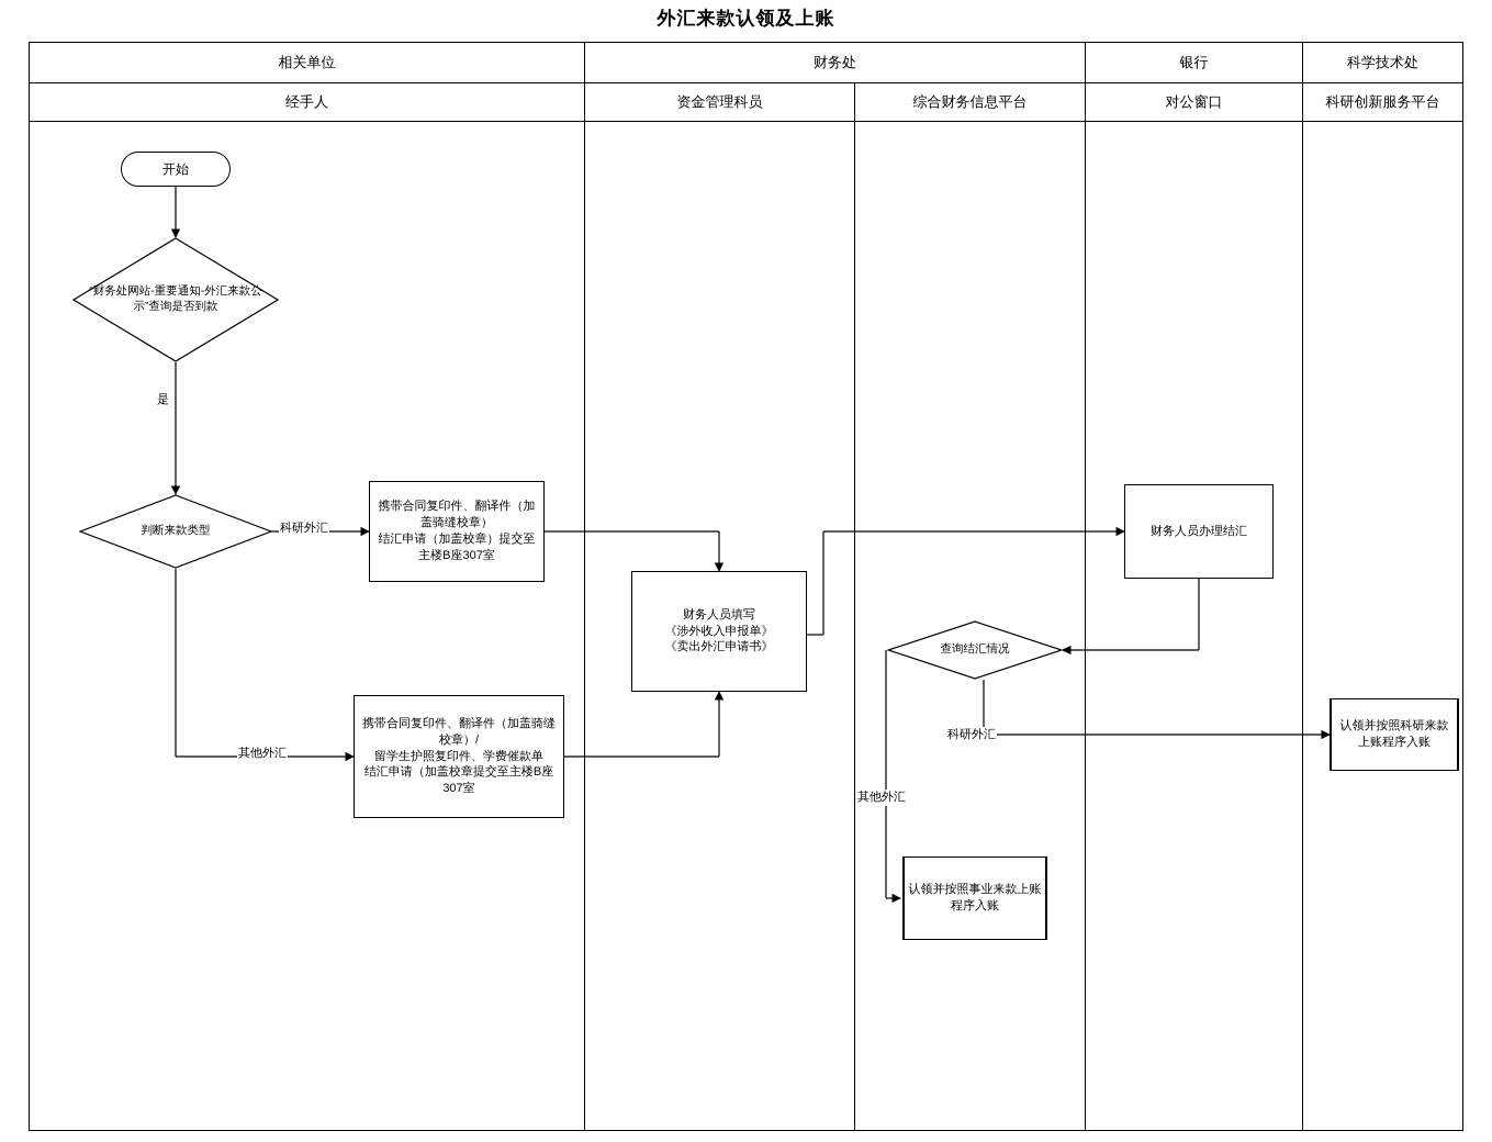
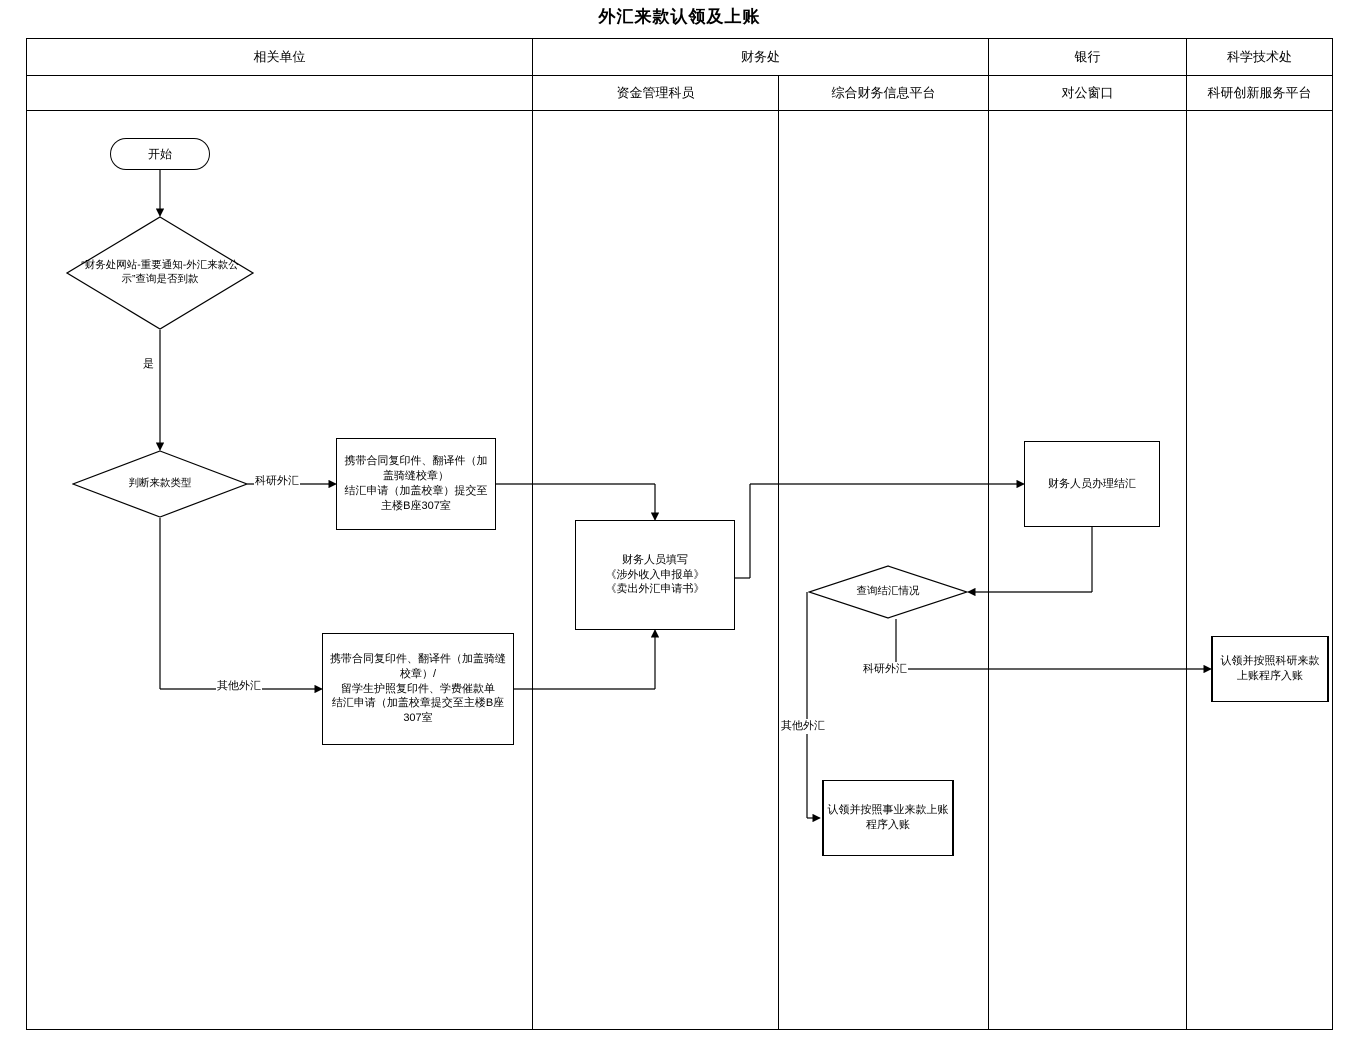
  外汇来款认领及上账
  相关单位
  财务处
  银行
  科学技术处
- 经手人
  资金管理科员
  综合财务信息平台
  对公窗口
  科研创新服务平台
  开始
  “财务处网站-重要通知-外汇来款公示”查询是否到款
  是
  判断来款类型
  科研外汇
  其他外汇
  携带合同复印件、翻译件（加盖骑缝校章）
  结汇申请（加盖校章）提交至主楼B座307室
  携带合同复印件、翻译件（加盖骑缝校章）/
  留学生护照复印件、学费催款单
  结汇申请（加盖校章提交至主楼B座307室
  财务人员填写
  《涉外收入申报单》
  《卖出外汇申请书》
  财务人员办理结汇
  查询结汇情况
  科研外汇
  其他外汇
  认领并按照科研来款上账程序入账
  认领并按照事业来款上账程序入账
